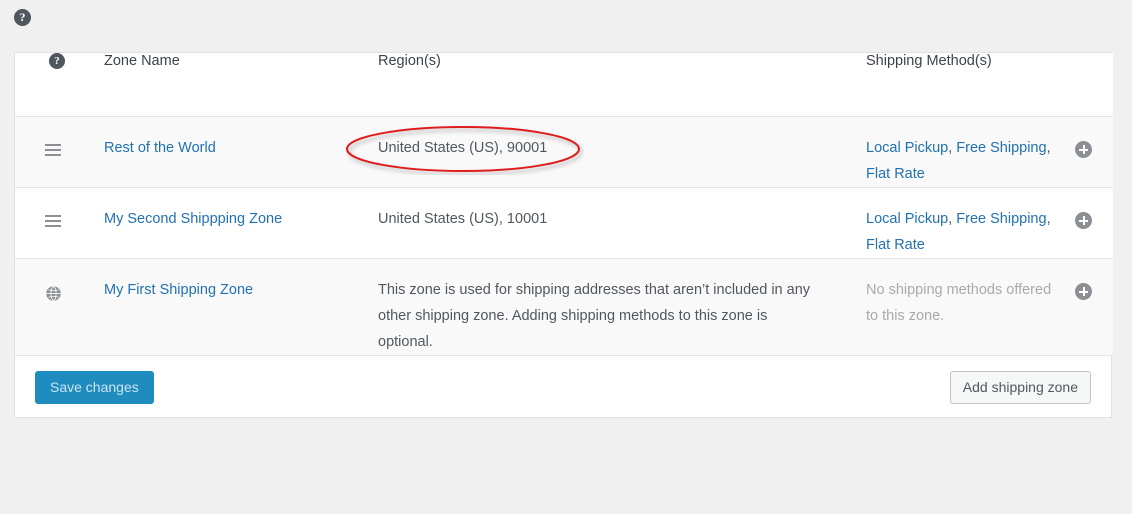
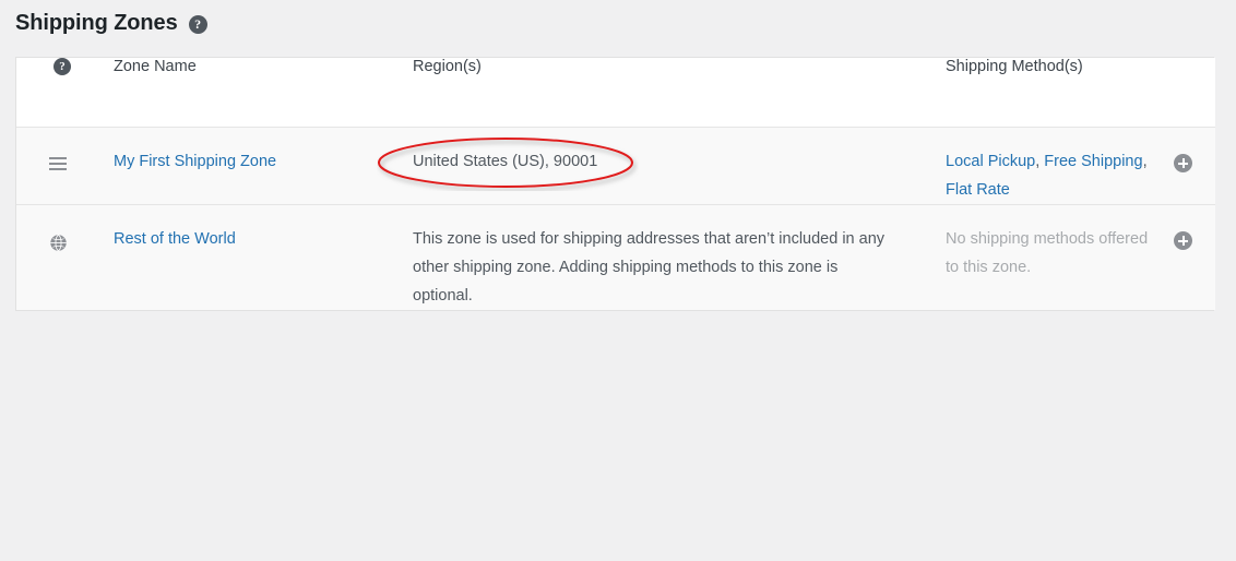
+ Shipping Zones
  ?
  ?	Zone Name	Region(s)	Shipping Method(s)
- 	Rest of the World	United States (US), 90001	Local Pickup, Free Shipping, Flat Rate
+ 	My First Shipping Zone	United States (US), 90001	Local Pickup, Free Shipping, Flat Rate
- 	My Second Shippping Zone	United States (US), 10001	Local Pickup, Free Shipping, Flat Rate
- 	My First Shipping Zone	This zone is used for shipping addresses that aren’t included in any other shipping zone. Adding shipping methods to this zone is optional.	No shipping methods offered to this zone.
+ 	Rest of the World	This zone is used for shipping addresses that aren’t included in any other shipping zone. Adding shipping methods to this zone is optional.	No shipping methods offered to this zone.
- Save changes
- Add shipping zone
